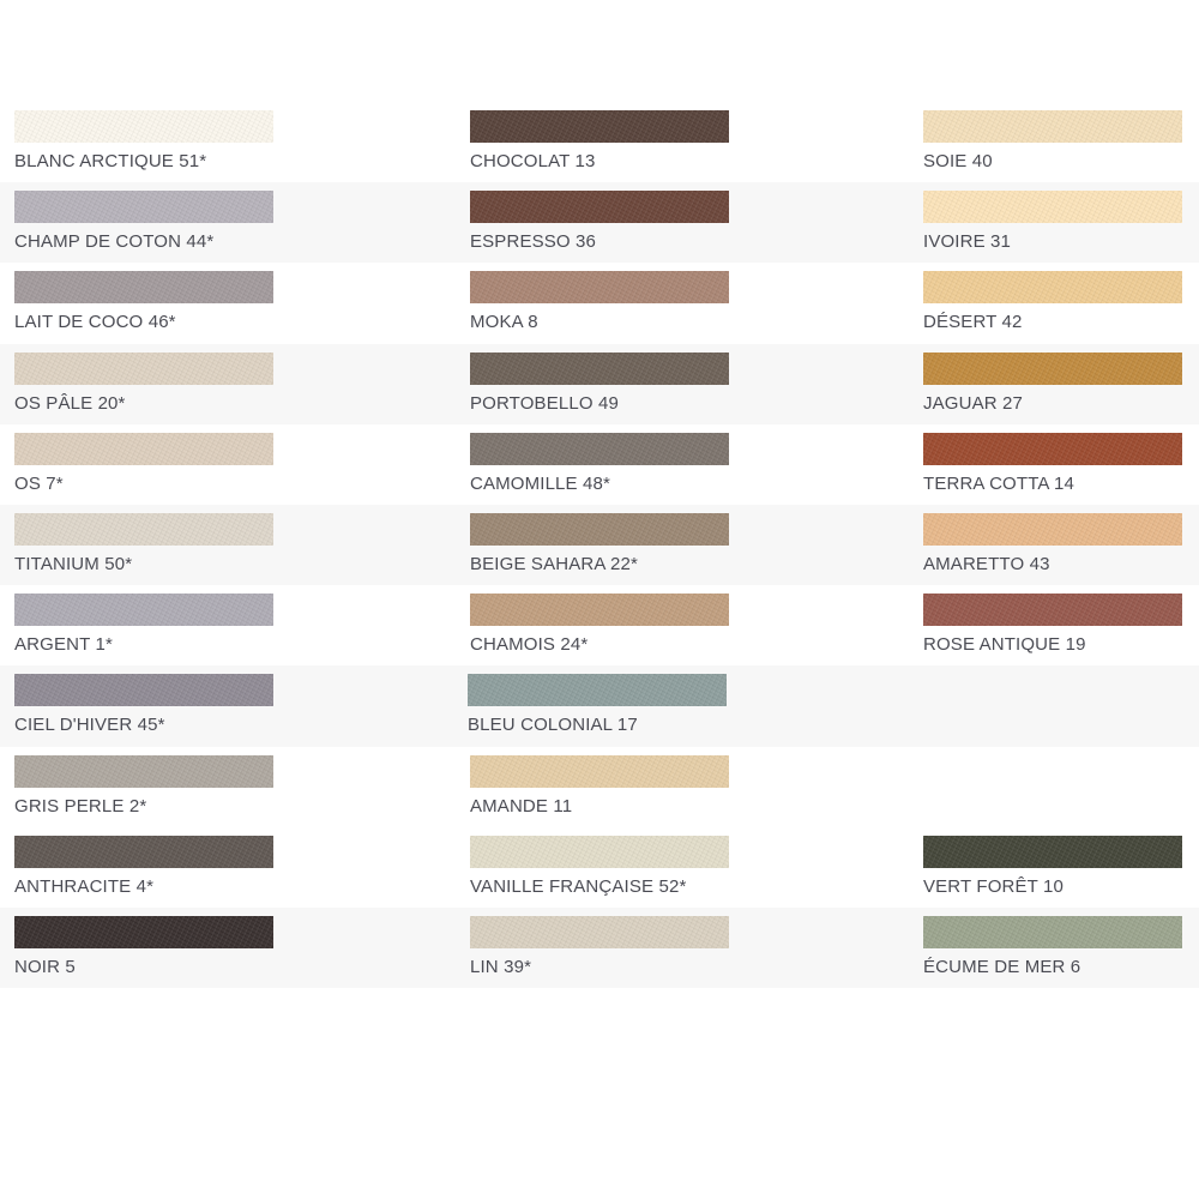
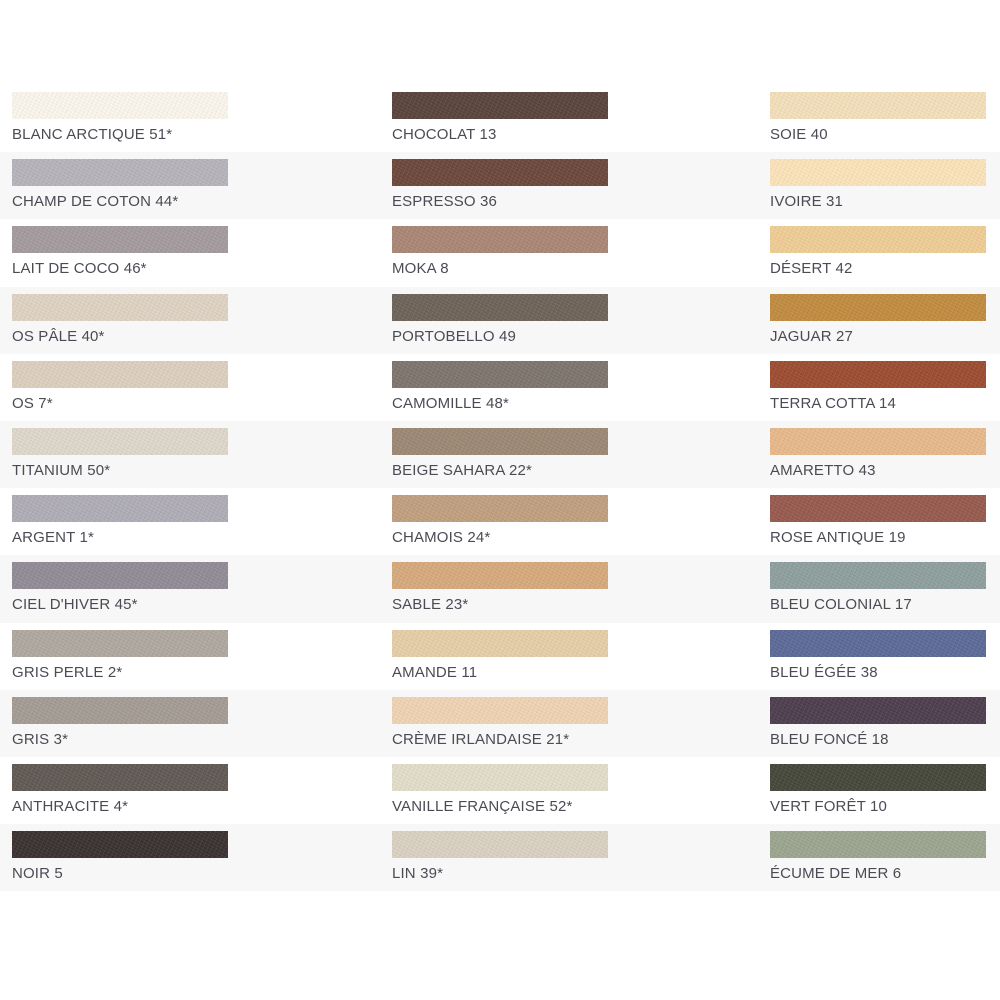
  BLANC ARCTIQUE 51*
  CHOCOLAT 13
  SOIE 40
  CHAMP DE COTON 44*
  ESPRESSO 36
  IVOIRE 31
  LAIT DE COCO 46*
  MOKA 8
  DÉSERT 42
- OS PÂLE 20*
+ OS PÂLE 40*
  PORTOBELLO 49
  JAGUAR 27
  OS 7*
  CAMOMILLE 48*
  TERRA COTTA 14
  TITANIUM 50*
  BEIGE SAHARA 22*
  AMARETTO 43
  ARGENT 1*
  CHAMOIS 24*
  ROSE ANTIQUE 19
  CIEL D'HIVER 45*
+ SABLE 23*
  BLEU COLONIAL 17
  GRIS PERLE 2*
  AMANDE 11
+ BLEU ÉGÉE 38
+ GRIS 3*
+ CRÈME IRLANDAISE 21*
+ BLEU FONCÉ 18
  ANTHRACITE 4*
  VANILLE FRANÇAISE 52*
  VERT FORÊT 10
  NOIR 5
  LIN 39*
  ÉCUME DE MER 6
